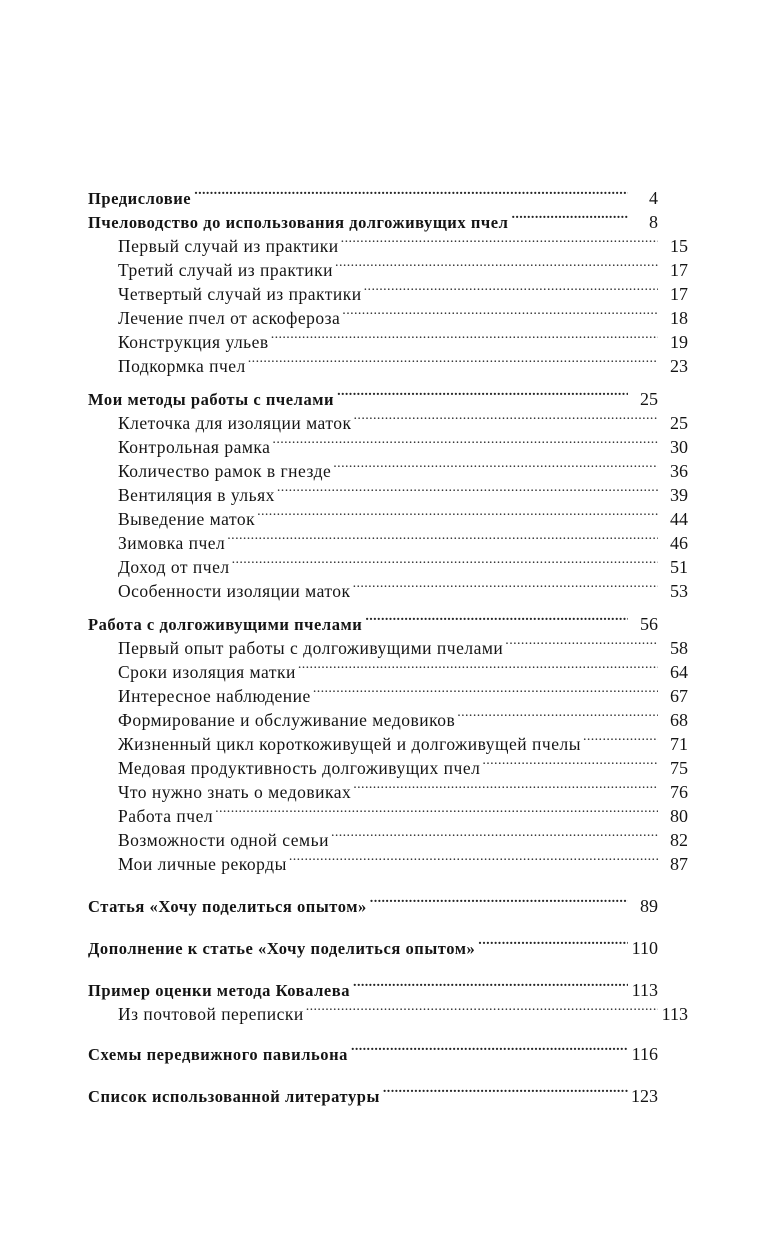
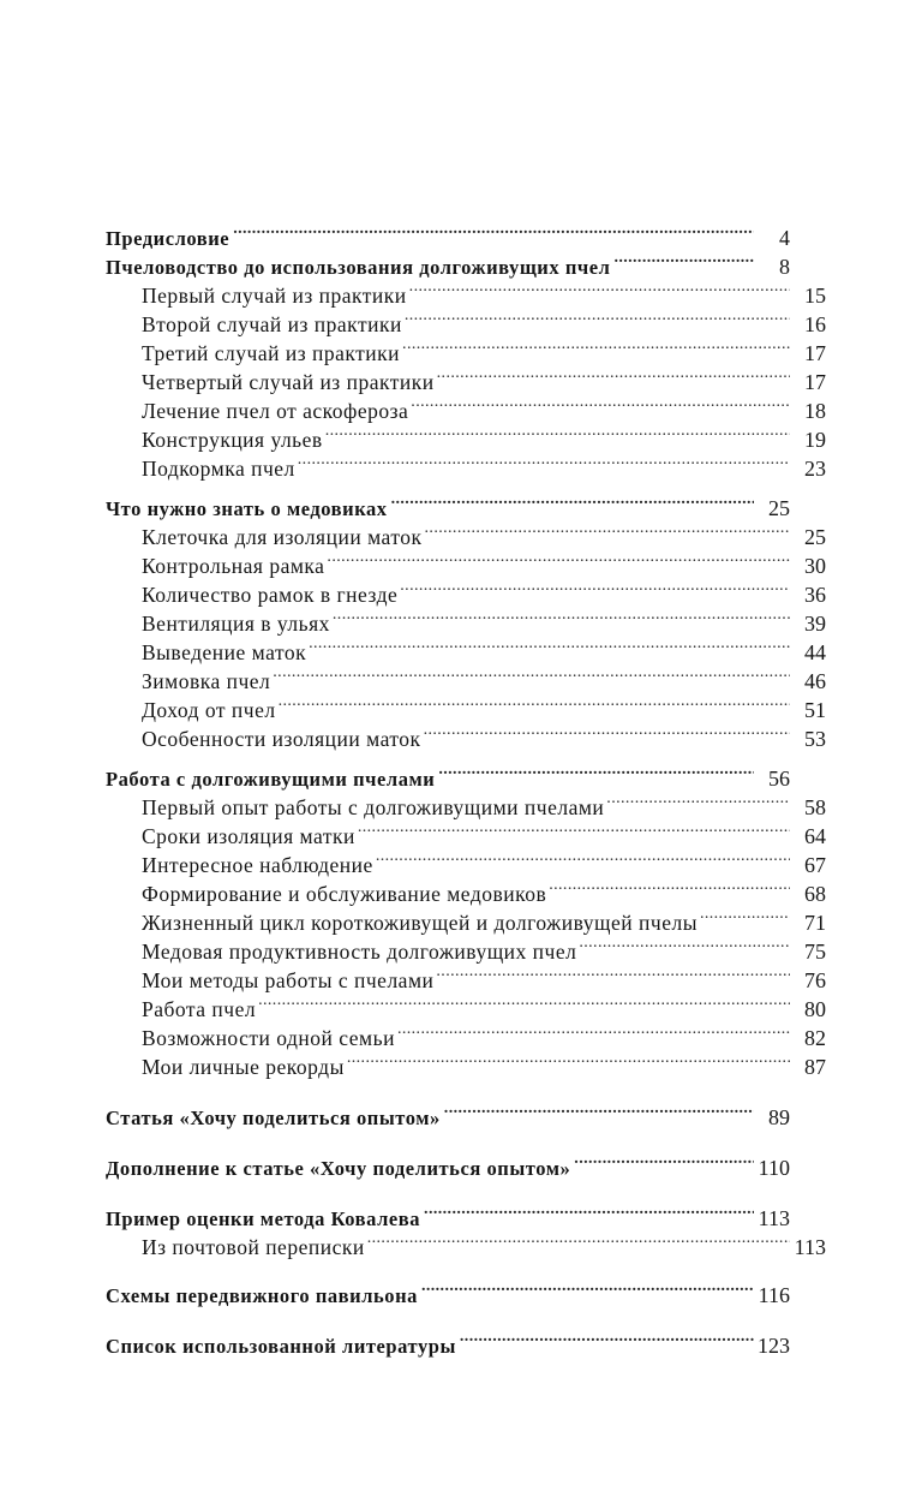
  Предисловие
  4
  Пчеловодство до использования долгоживущих пчел
  8
  Первый случай из практики
  15
+ Второй случай из практики
+ 16
  Третий случай из практики
  17
  Четвертый случай из практики
  17
  Лечение пчел от аскофероза
  18
  Конструкция ульев
  19
  Подкормка пчел
  23
- Мои методы работы с пчелами
+ Что нужно знать о медовиках
  25
  Клеточка для изоляции маток
  25
  Контрольная рамка
  30
  Количество рамок в гнезде
  36
  Вентиляция в ульях
  39
  Выведение маток
  44
  Зимовка пчел
  46
  Доход от пчел
  51
  Особенности изоляции маток
  53
  Работа с долгоживущими пчелами
  56
  Первый опыт работы с долгоживущими пчелами
  58
  Сроки изоляция матки
  64
  Интересное наблюдение
  67
  Формирование и обслуживание медовиков
  68
  Жизненный цикл короткоживущей и долгоживущей пчелы
  71
  Медовая продуктивность долгоживущих пчел
  75
- Что нужно знать о медовиках
+ Мои методы работы с пчелами
  76
  Работа пчел
  80
  Возможности одной семьи
  82
  Мои личные рекорды
  87
  Статья «Хочу поделиться опытом»
  89
  Дополнение к статье «Хочу поделиться опытом»
  110
  Пример оценки метода Ковалева
  113
  Из почтовой переписки
  113
  Схемы передвижного павильона
  116
  Список использованной литературы
  123
